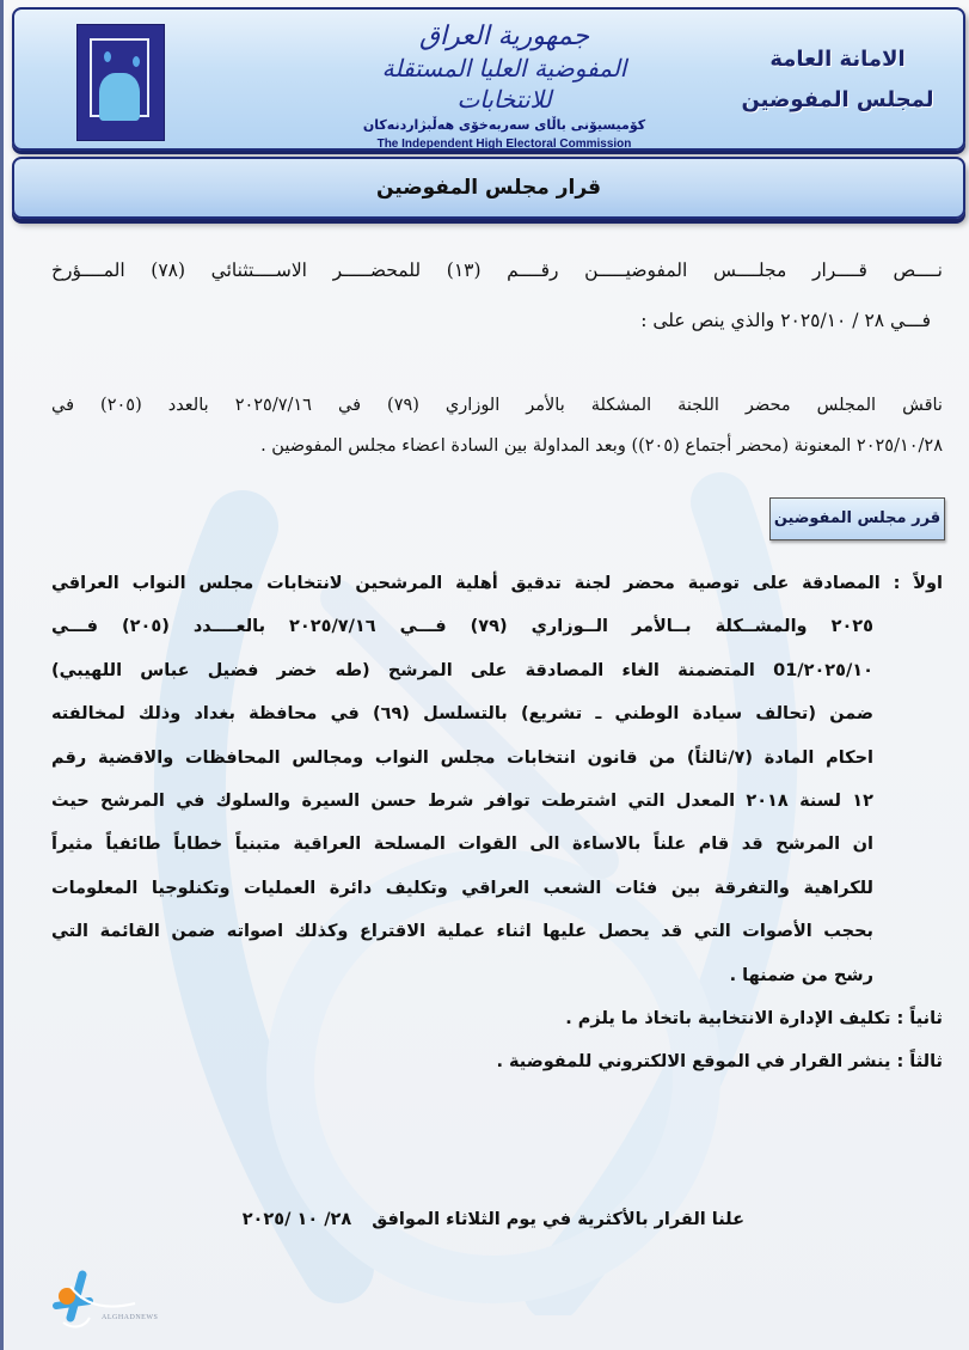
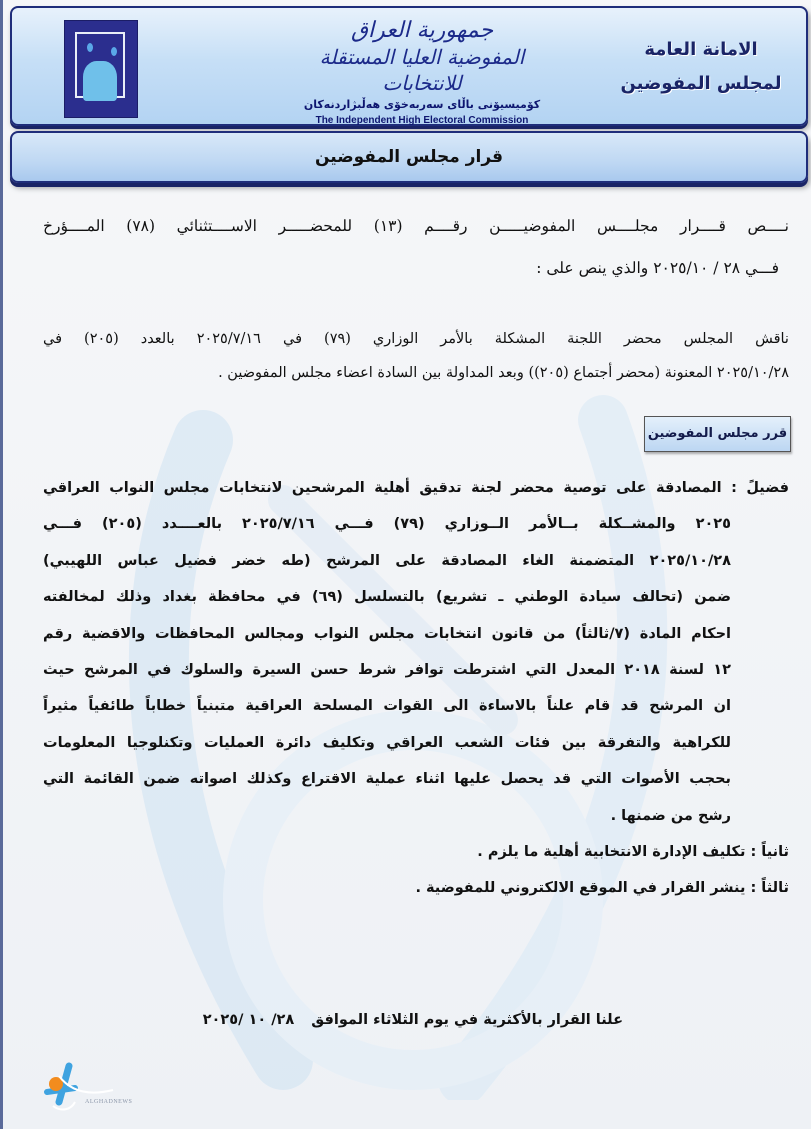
  جمهورية العراق
  المفوضية العليا المستقلة للانتخابات
  کۆمیسیۆنی باڵای سەربەخۆی هەڵبژاردنەکان
  The Independent High Electoral Commission
  الامانة العامة
  لمجلس المفوضين
  قرار مجلس المفوضين
  نــــص قــــرار مجلــــس المفوضيـــــن رقــــم (١٣) للمحضـــــر الاســــتثنائي (٧٨) المــــؤرخ
  فـــي ٢٨ / ٢٠٢٥/١٠ والذي ينص على :
  ناقش المجلس محضر اللجنة المشكلة بالأمر الوزاري (٧٩) في ٢٠٢٥/٧/١٦ بالعدد (٢٠٥) في
  ٢٠٢٥/١٠/٢٨ المعنونة (محضر أجتماع (٢٠٥)) وبعد المداولة بين السادة اعضاء مجلس المفوضين .
  قرر مجلس المفوضين
- اولاً : المصادقة على توصية محضر لجنة تدقيق أهلية المرشحين لانتخابات مجلس النواب العراقي
+ فضيلً : المصادقة على توصية محضر لجنة تدقيق أهلية المرشحين لانتخابات مجلس النواب العراقي
  ٢٠٢٥ والمشــكلة بــالأمر الــوزاري (٧٩) فـــي ٢٠٢٥/٧/١٦ بالعــــدد (٢٠٥) فـــي
- ٢٠٢٥/١٠/01 المتضمنة الغاء المصادقة على المرشح (طه خضر فضيل عباس اللهيبي)
+ ٢٠٢٥/١٠/٢٨ المتضمنة الغاء المصادقة على المرشح (طه خضر فضيل عباس اللهيبي)
  ضمن (تحالف سيادة الوطني ـ تشريع) بالتسلسل (٦٩) في محافظة بغداد وذلك لمخالفته
  احكام المادة (٧/ثالثاً) من قانون انتخابات مجلس النواب ومجالس المحافظات والاقضية رقم
  ١٢ لسنة ٢٠١٨ المعدل التي اشترطت توافر شرط حسن السيرة والسلوك في المرشح حيث
  ان المرشح قد قام علناً بالاساءة الى القوات المسلحة العراقية متبنياً خطاباً طائفياً مثيراً
  للكراهية والتفرقة بين فئات الشعب العراقي وتكليف دائرة العمليات وتكنلوجيا المعلومات
  بحجب الأصوات التي قد يحصل عليها اثناء عملية الاقتراع وكذلك اصواته ضمن القائمة التي
  رشح من ضمنها .
- ثانياً : تكليف الإدارة الانتخابية باتخاذ ما يلزم .
+ ثانياً : تكليف الإدارة الانتخابية أهلية ما يلزم .
  ثالثاً : ينشر القرار في الموقع الالكتروني للمفوضية .
  علنا القرار بالأكثرية في يوم الثلاثاء الموافق ٢٨/ ١٠ /٢٠٢٥
